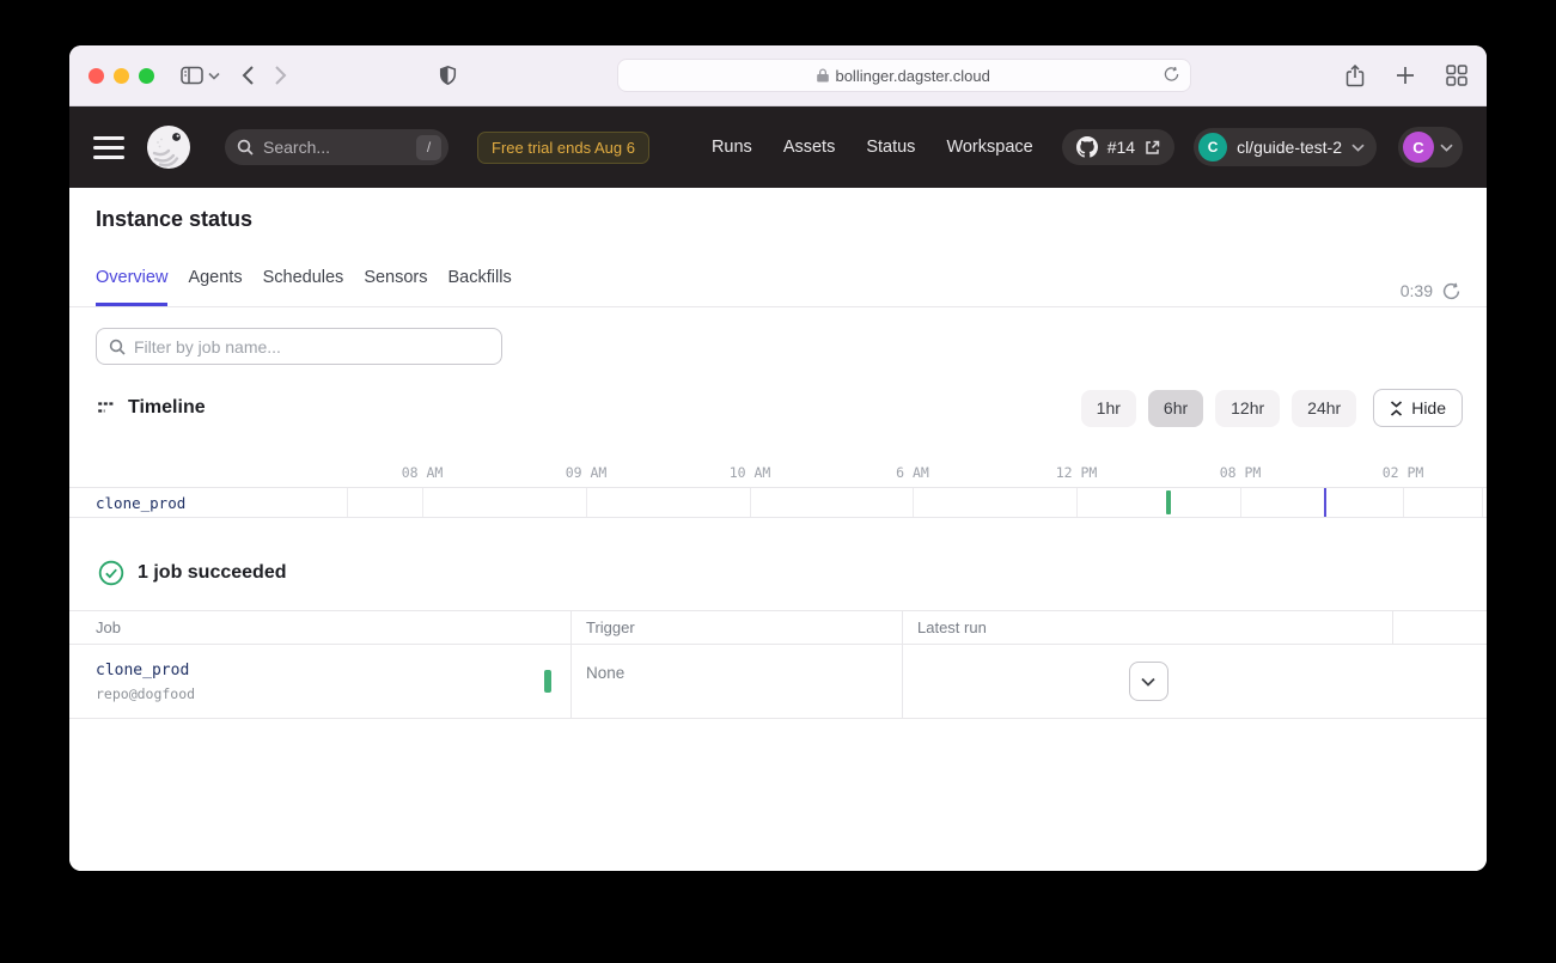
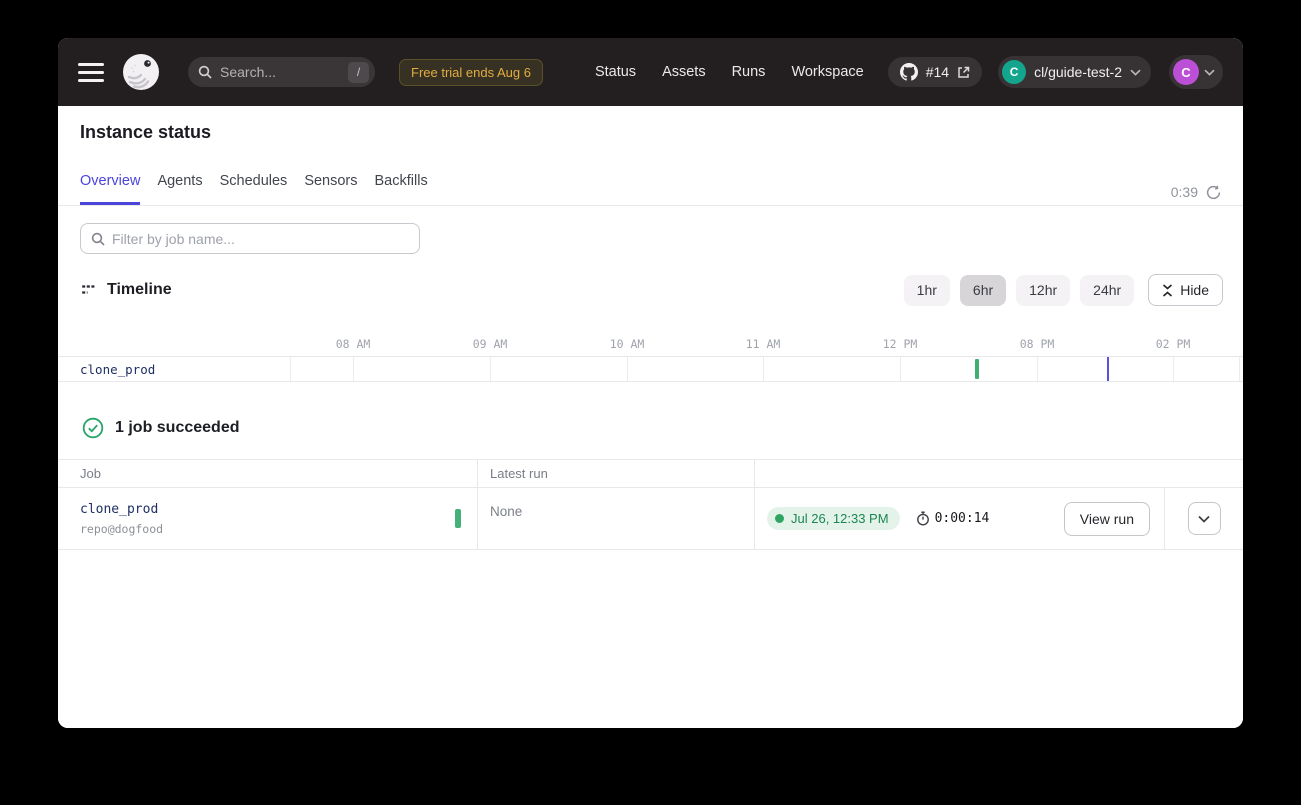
- bollinger.dagster.cloud
  Search...
  /
  Free trial ends Aug 6
- Runs
+ Status
  Assets
- Status
+ Runs
  Workspace
  #14
  C
  cl/guide-test-2
  C
  Instance status
  Overview
  Agents
  Schedules
  Sensors
  Backfills
  0:39
  Filter by job name...
  Timeline
  1hr
  6hr
  12hr
  24hr
  Hide
  08 AM
  09 AM
  10 AM
- 6 AM
+ 11 AM
  12 PM
  08 PM
  02 PM
  clone_prod
  1 job succeeded
  Job
- Trigger
  Latest run
  clone_prod
  repo@dogfood
  None
+ Jul 26, 12:33 PM
+ 0:00:14
+ View run
